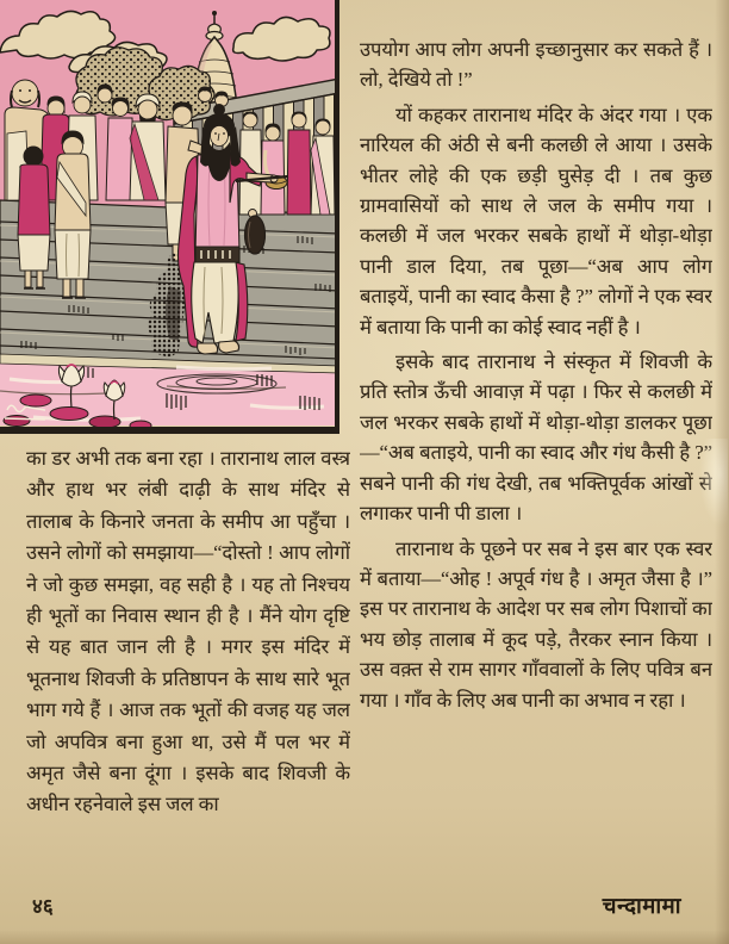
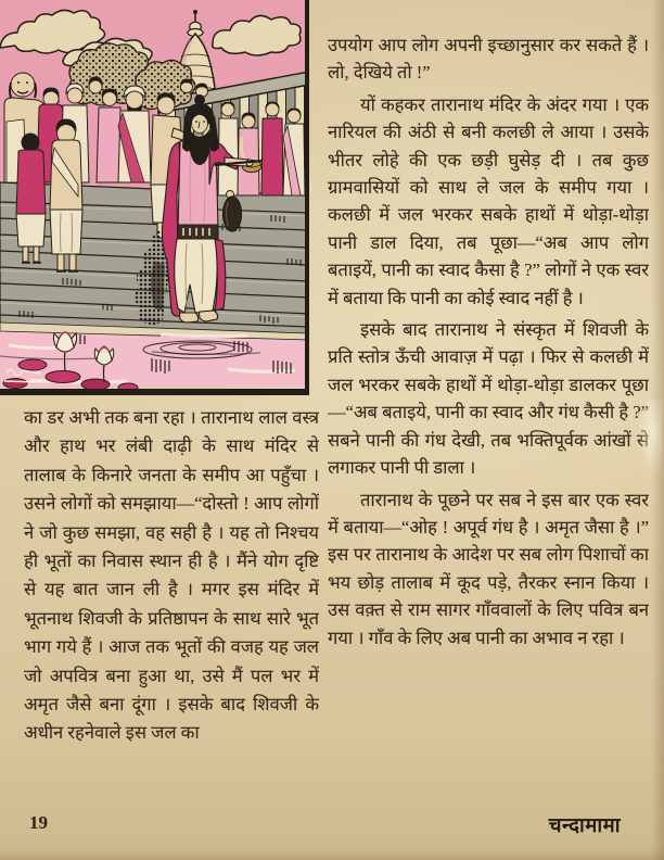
  का डर अभी तक बना रहा । तारानाथ लाल वस्त्र और हाथ भर लंबी दाढ़ी के साथ मंदिर से तालाब के किनारे जनता के समीप आ पहुँचा । उसने लोगों को समझाया—“दोस्तो ! आप लोगों ने जो कुछ समझा, वह सही है । यह तो निश्चय ही भूतों का निवास स्थान ही है । मैंने योग दृष्टि से यह बात जान ली है । मगर इस मंदिर में भूतनाथ शिवजी के प्रतिष्ठापन के साथ सारे भूत भाग गये हैं । आज तक भूतों की वजह यह जल जो अपवित्र बना हुआ था, उसे मैं पल भर में अमृत जैसे बना दूंगा । इसके बाद शिवजी के अधीन रहनेवाले इस जल का
  उपयोग आप लोग अपनी इच्छानुसार कर सकते हैं । लो, देखिये तो !”
  यों कहकर तारानाथ मंदिर के अंदर गया । एक नारियल की अंठी से बनी कलछी ले आया । उसके भीतर लोहे की एक छड़ी घुसेड़ दी । तब कुछ ग्रामवासियों को साथ ले जल के समीप गया । कलछी में जल भरकर सबके हाथों में थोड़ा-थोड़ा पानी डाल दिया, तब पूछा—“अब आप लोग बताइयें, पानी का स्वाद कैसा है ?” लोगों ने एक स्वर में बताया कि पानी का कोई स्वाद नहीं है ।
  इसके बाद तारानाथ ने संस्कृत में शिवजी के प्रति स्तोत्र ऊँची आवाज़ में पढ़ा । फिर से कलछी में जल भरकर सबके हाथों में थोड़ा-थोड़ा डालकर पूछा—“अब बताइये, पानी का स्वाद और गंध कैसी है सबने पानी की गंध देखी, तब भक्तिपूर्वक आंखों लगाकर पानी पी डाला ।
  तारानाथ के पूछने पर सब ने इस बार एक स्वर में बताया—“ओह ! अपूर्व गंध है । अमृत जैसा है ।” इस पर तारानाथ के आदेश पर सब लोग पिशाचों का भय छोड़ तालाब में कूद पड़े, तैरकर स्नान किया । उस वक़्त से राम सागर गाँववालों के लिए पवित्र बन गया । गाँव के लिए अब पानी का अभाव न रहा ।
- ४६
+ 19
  चन्दामामा
